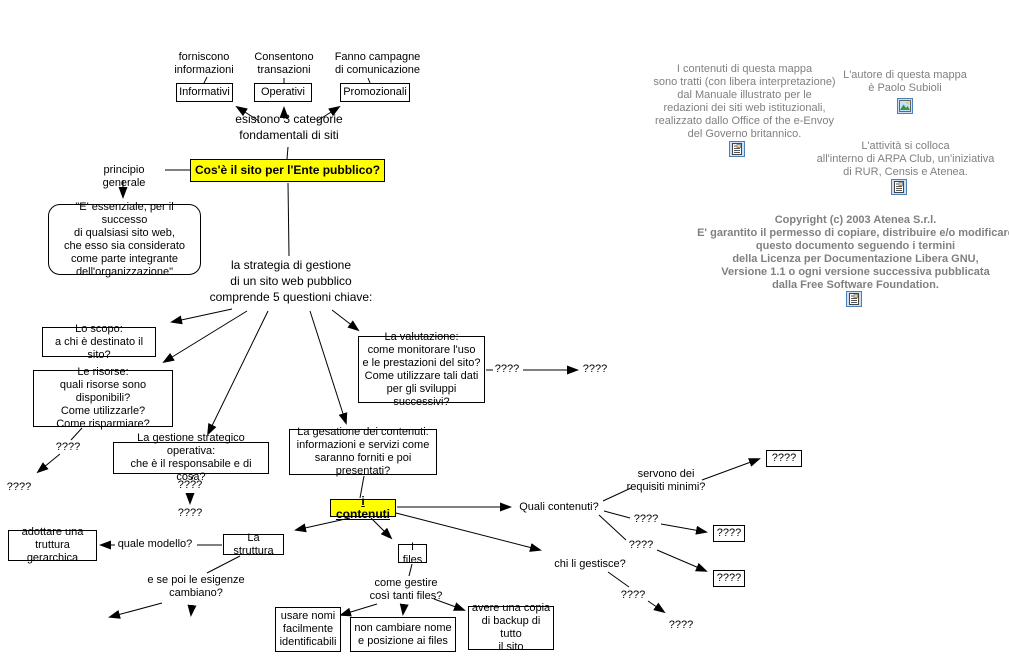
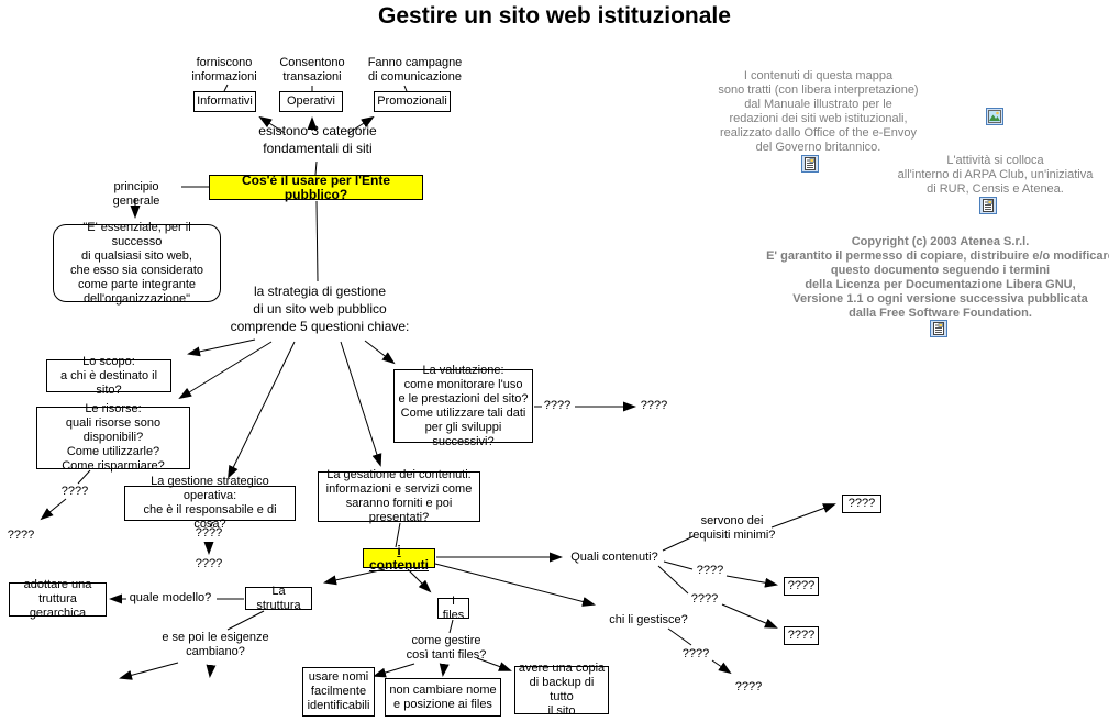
+ Gestire un sito web istituzionale
  forniscono
  informazioni
  Consentono
  transazioni
  Fanno campagne
  di comunicazione
  Informativi
  Operativi
  Promozionali
  esistono 3 categorie
  fondamentali di siti
- Cos'è il sito per l'Ente pubblico?
+ Cos'è il usare per l'Ente pubblico?
  principio generale
  "E' essenziale, per il successo
  di qualsiasi sito web,
  che esso sia considerato
  come parte integrante
  dell'organizzazione"
  la strategia di gestione
  di un sito web pubblico
  comprende 5 questioni chiave:
  Lo scopo:
  a chi è destinato il sito?
  Le risorse:
  quali risorse sono disponibili?
  Come utilizzarle?
  Come risparmiare?
  La valutazione:
  come monitorare l'uso
  e le prestazioni del sito?
  Come utilizzare tali dati
  per gli sviluppi successivi?
  La gestione strategico operativa:
  che è il responsabile e di cosa?
  La gesatione dei contenuti:
  informazioni e servizi come
  saranno forniti e poi presentati?
  ????
  ????
  ????
  ????
  ????
  ????
  ????
  ????
  ????
  ????
  ????
  ????
  ????
  i contenuti
  Quali contenuti?
  servono dei
  requisiti minimi?
  chi li gestisce?
  La struttura
  quale modello?
  adottare una
  truttura gerarchica
  e se poi le esigenze
  cambiano?
  I files
  come gestire
  così tanti files?
  usare nomi
  facilmente
  identificabili
  non cambiare nome
  e posizione ai files
  avere una copia
  di backup di tutto
  il sito
  I contenuti di questa mappa
  sono tratti (con libera interpretazione)
  dal Manuale illustrato per le
  redazioni dei siti web istituzionali,
  realizzato dallo Office of the e-Envoy
  del Governo britannico.
- L'autore di questa mappa
- è Paolo Subioli
  L'attività si colloca
  all'interno di ARPA Club, un'iniziativa
  di RUR, Censis e Atenea.
  Copyright (c) 2003 Atenea S.r.l.
  E' garantito il permesso di copiare, distribuire e/o modificar
  questo documento seguendo i termini
  della Licenza per Documentazione Libera GNU,
  Versione 1.1 o ogni versione successiva pubblicata
  dalla Free Software Foundation.
